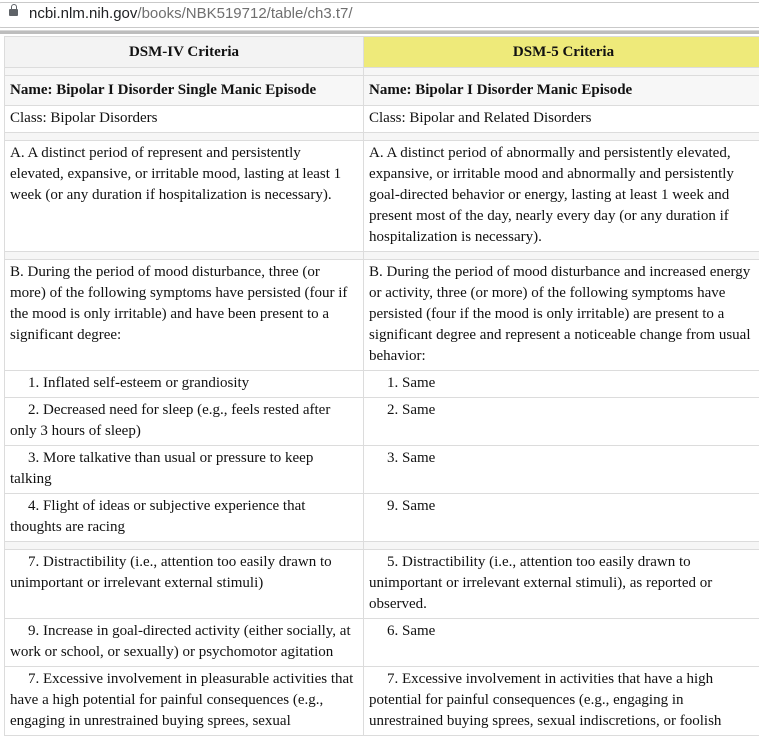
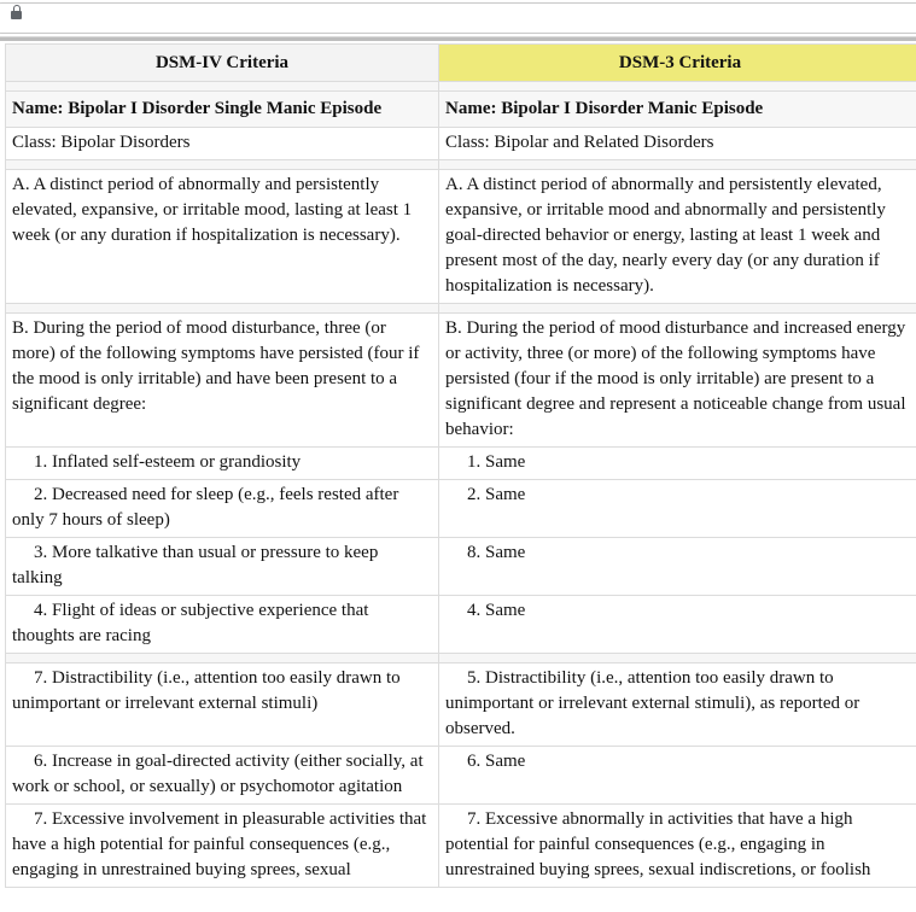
- ncbi.nlm.nih.gov/books/NBK519712/table/ch3.t7/
- DSM-IV Criteria	DSM-5 Criteria
+ DSM-IV Criteria	DSM-3 Criteria
  Name: Bipolar I Disorder Single Manic Episode	Name: Bipolar I Disorder Manic Episode
  Class: Bipolar Disorders	Class: Bipolar and Related Disorders
- A. A distinct period of represent and persistently elevated, expansive, or irritable mood, lasting at least 1 week (or any duration if hospitalization is necessary).	A. A distinct period of abnormally and persistently elevated, expansive, or irritable mood and abnormally and persistently goal-directed behavior or energy, lasting at least 1 week and present most of the day, nearly every day (or any duration if hospitalization is necessary).
+ A. A distinct period of abnormally and persistently elevated, expansive, or irritable mood, lasting at least 1 week (or any duration if hospitalization is necessary).	A. A distinct period of abnormally and persistently elevated, expansive, or irritable mood and abnormally and persistently goal-directed behavior or energy, lasting at least 1 week and present most of the day, nearly every day (or any duration if hospitalization is necessary).
  B. During the period of mood disturbance, three (or more) of the following symptoms have persisted (four if the mood is only irritable) and have been present to a significant degree:	B. During the period of mood disturbance and increased energy or activity, three (or more) of the following symptoms have persisted (four if the mood is only irritable) are present to a significant degree and represent a noticeable change from usual behavior:
  1. Inflated self-esteem or grandiosity	1. Same
- 2. Decreased need for sleep (e.g., feels rested after only 3 hours of sleep)	2. Same
+ 2. Decreased need for sleep (e.g., feels rested after only 7 hours of sleep)	2. Same
- 3. More talkative than usual or pressure to keep talking	3. Same
+ 3. More talkative than usual or pressure to keep talking	8. Same
- 4. Flight of ideas or subjective experience that thoughts are racing	9. Same
+ 4. Flight of ideas or subjective experience that thoughts are racing	4. Same
  7. Distractibility (i.e., attention too easily drawn to unimportant or irrelevant external stimuli)	5. Distractibility (i.e., attention too easily drawn to unimportant or irrelevant external stimuli), as reported or observed.
- 9. Increase in goal-directed activity (either socially, at work or school, or sexually) or psychomotor agitation	6. Same
+ 6. Increase in goal-directed activity (either socially, at work or school, or sexually) or psychomotor agitation	6. Same
- 7. Excessive involvement in pleasurable activities that have a high potential for painful consequences (e.g., engaging in unrestrained buying sprees, sexual	7. Excessive involvement in activities that have a high potential for painful consequences (e.g., engaging in unrestrained buying sprees, sexual indiscretions, or foolish
+ 7. Excessive involvement in pleasurable activities that have a high potential for painful consequences (e.g., engaging in unrestrained buying sprees, sexual	7. Excessive abnormally in activities that have a high potential for painful consequences (e.g., engaging in unrestrained buying sprees, sexual indiscretions, or foolish
